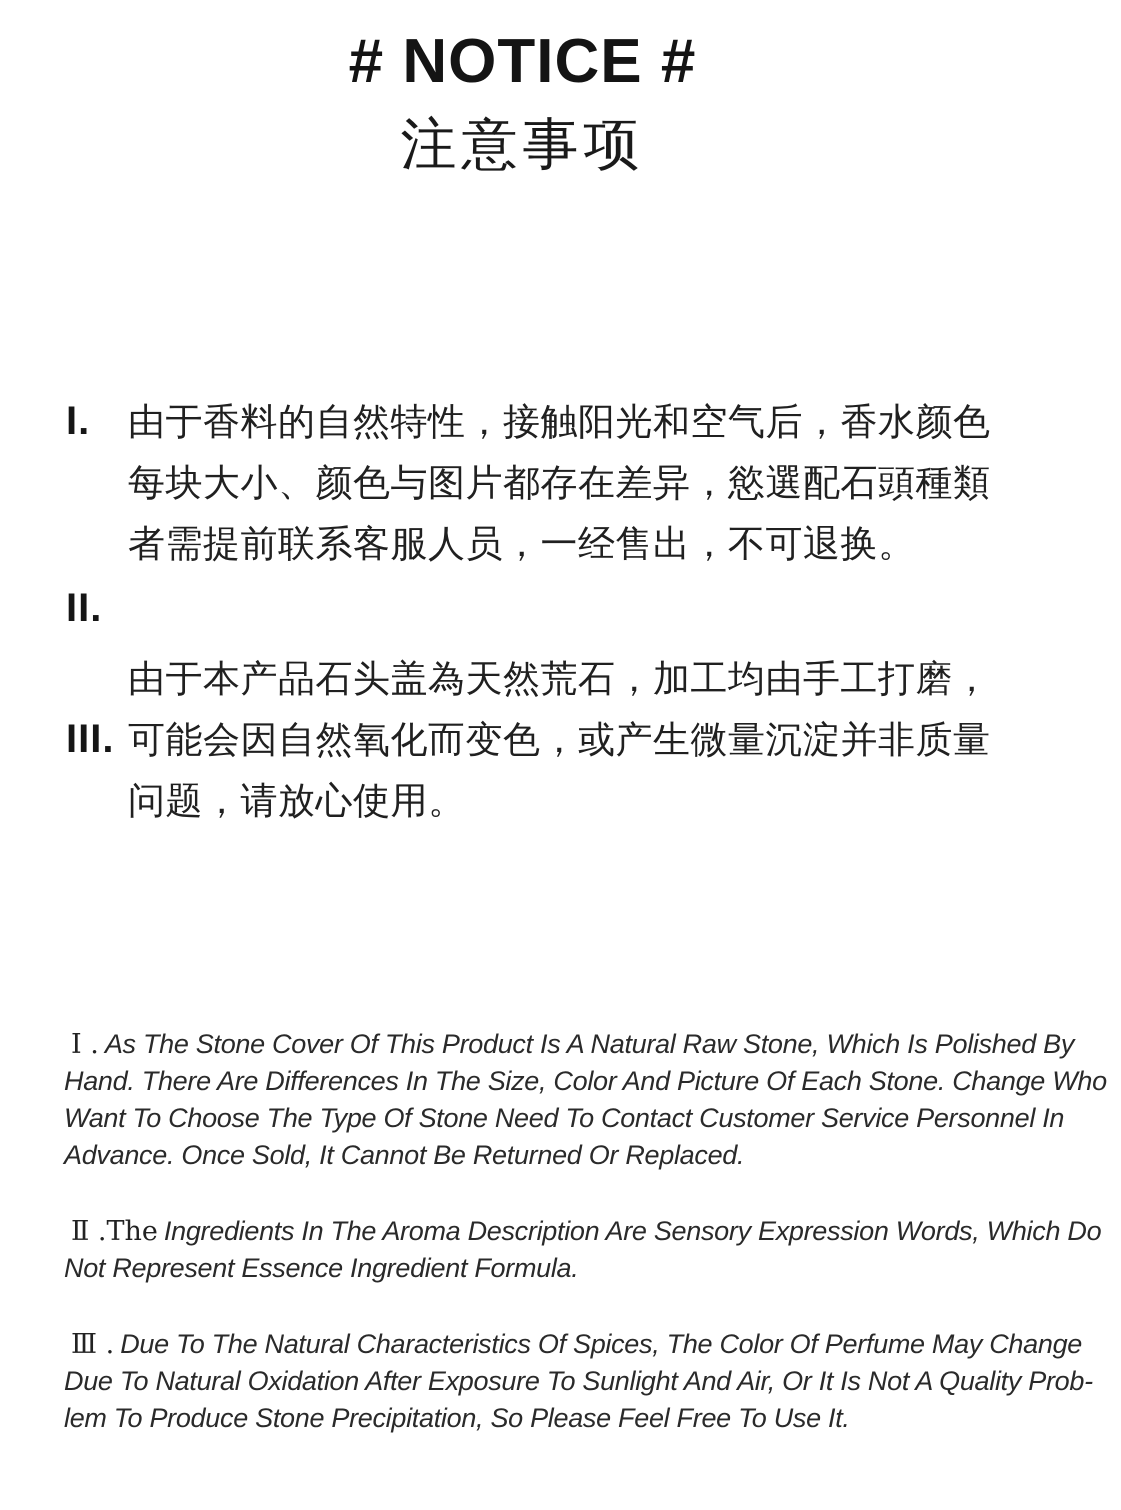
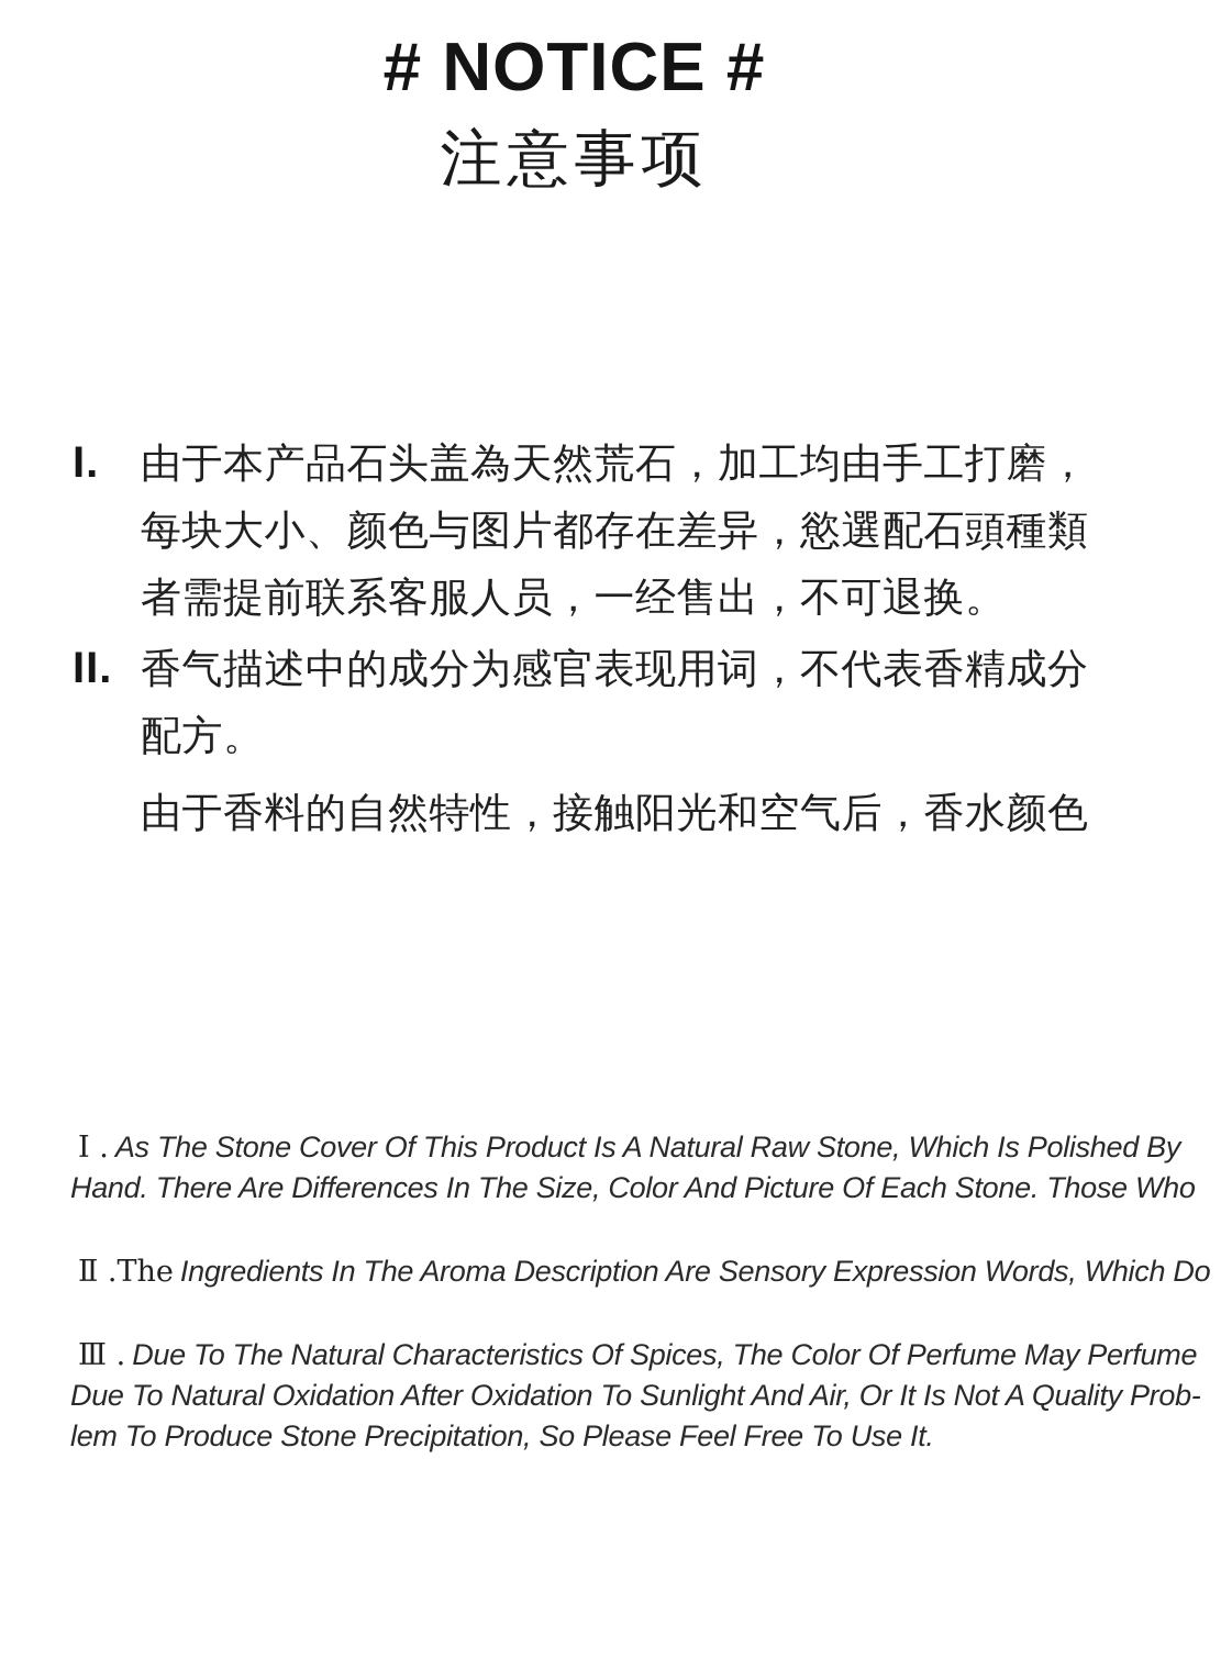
  # NOTICE #
  注意事项
  I.
- 由于香料的自然特性，接触阳光和空气后，香水颜色
+ 由于本产品石头盖為天然荒石，加工均由手工打磨，
  每块大小、颜色与图片都存在差异，慾選配石頭種類
  者需提前联系客服人员，一经售出，不可退换。
  II.
+ 香气描述中的成分为感官表现用词，不代表香精成分
+ 配方。
- 由于本产品石头盖為天然荒石，加工均由手工打磨，
+ 由于香料的自然特性，接触阳光和空气后，香水颜色
- III.
- 可能会因自然氧化而变色，或产生微量沉淀并非质量
- 问题，请放心使用。
  Ⅰ . As The Stone Cover Of This Product Is A Natural Raw Stone, Which Is Polished By
- Hand. There Are Differences In The Size, Color And Picture Of Each Stone. Change Who
+ Hand. There Are Differences In The Size, Color And Picture Of Each Stone. Those Who
- Want To Choose The Type Of Stone Need To Contact Customer Service Personnel In
- Advance. Once Sold, It Cannot Be Returned Or Replaced.
  Ⅱ .The Ingredients In The Aroma Description Are Sensory Expression Words, Which Do
- Not Represent Essence Ingredient Formula.
- Ⅲ . Due To The Natural Characteristics Of Spices, The Color Of Perfume May Change
+ Ⅲ . Due To The Natural Characteristics Of Spices, The Color Of Perfume May Perfume
- Due To Natural Oxidation After Exposure To Sunlight And Air, Or It Is Not A Quality Prob-
+ Due To Natural Oxidation After Oxidation To Sunlight And Air, Or It Is Not A Quality Prob-
  lem To Produce Stone Precipitation, So Please Feel Free To Use It.
